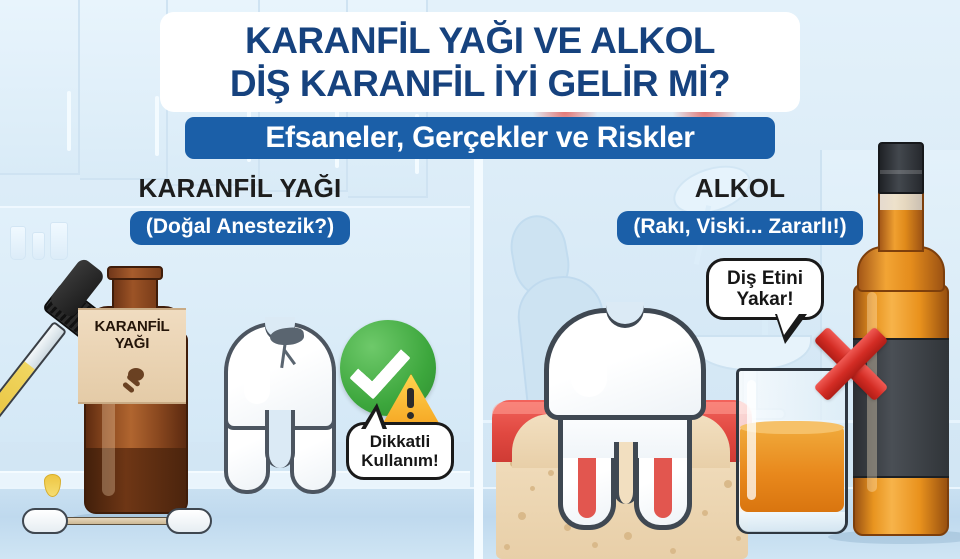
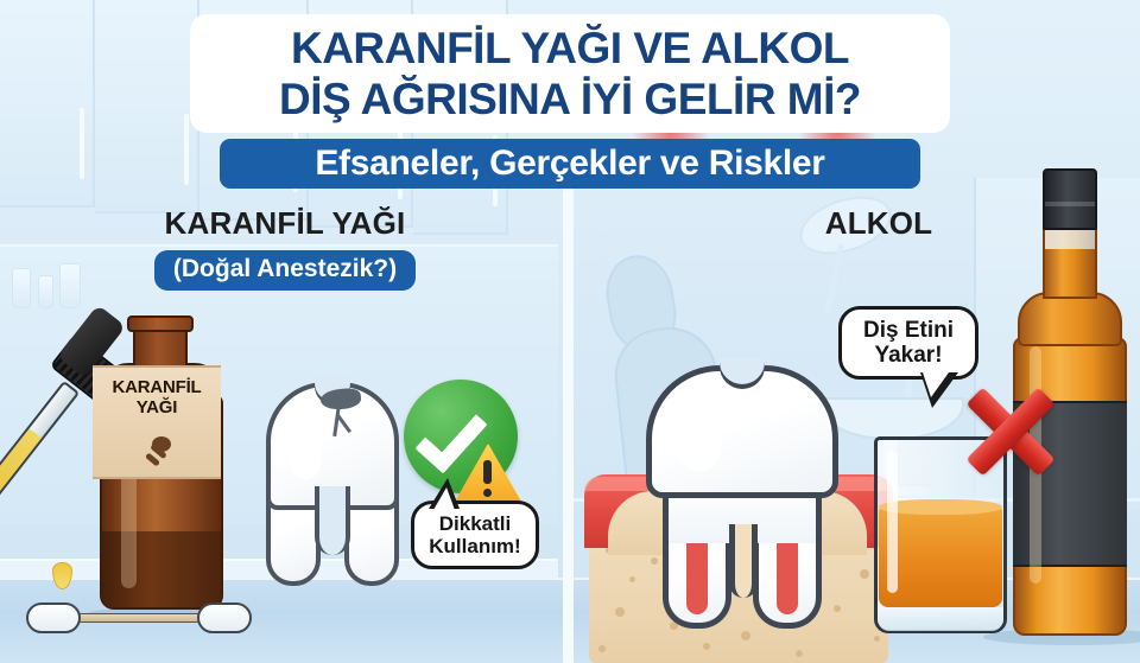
  KARANFİL YAĞI VE ALKOL
- DİŞ KARANFİL İYİ GELİR Mİ?
+ DİŞ AĞRISINA İYİ GELİR Mİ?
  Efsaneler, Gerçekler ve Riskler
  KARANFİL YAĞI
  (Doğal Anestezik?)
  ALKOL
- (Rakı, Viski... Zararlı!)
  KARANFİL
  YAĞI
  Dikkatli
  Kullanım!
  Diş Etini
  Yakar!
